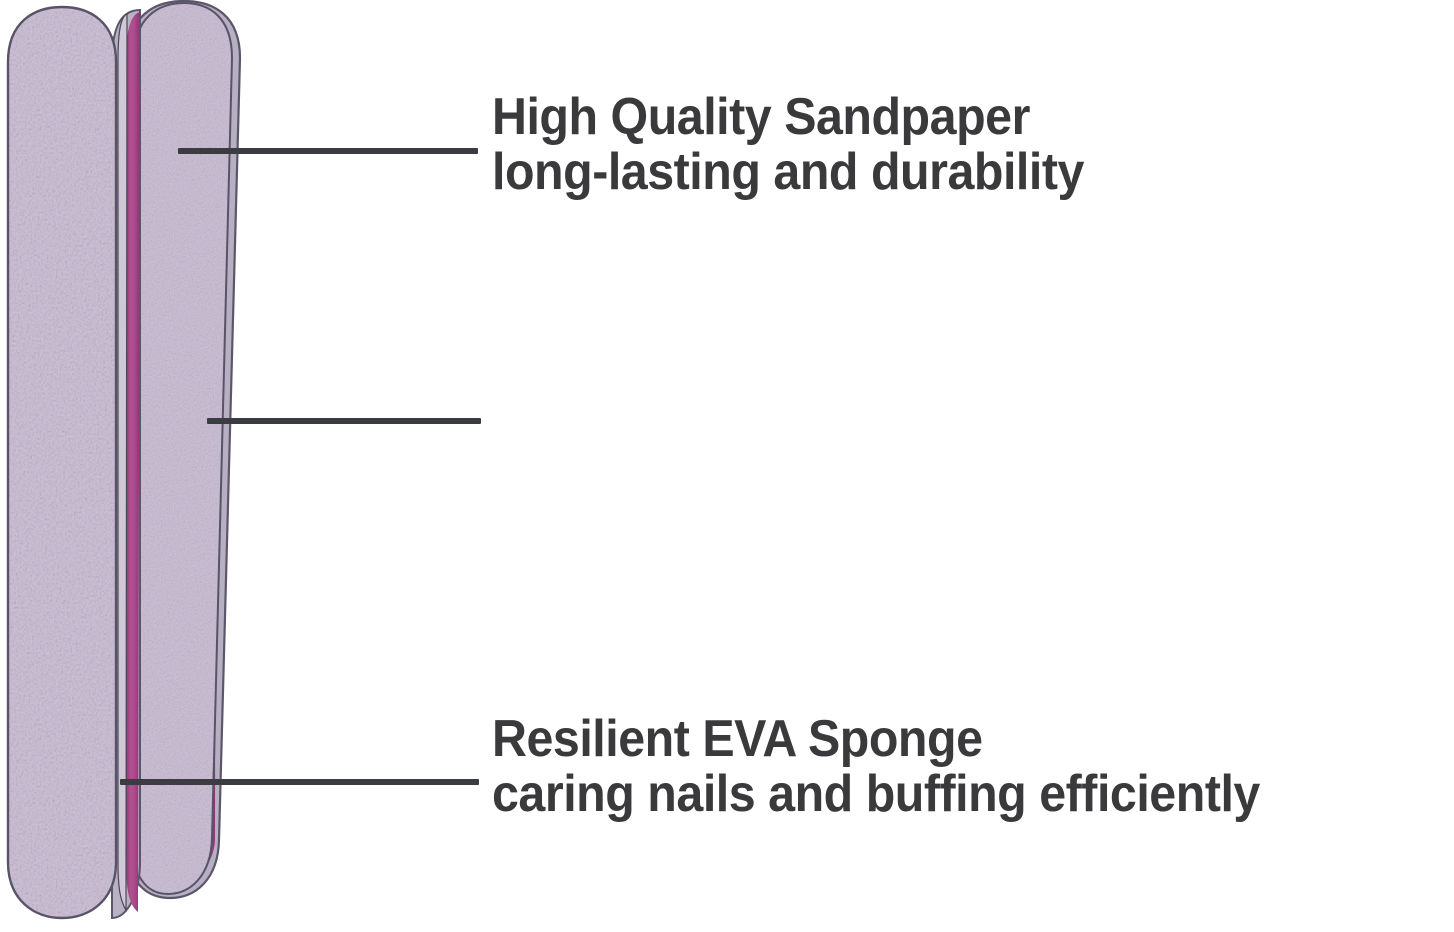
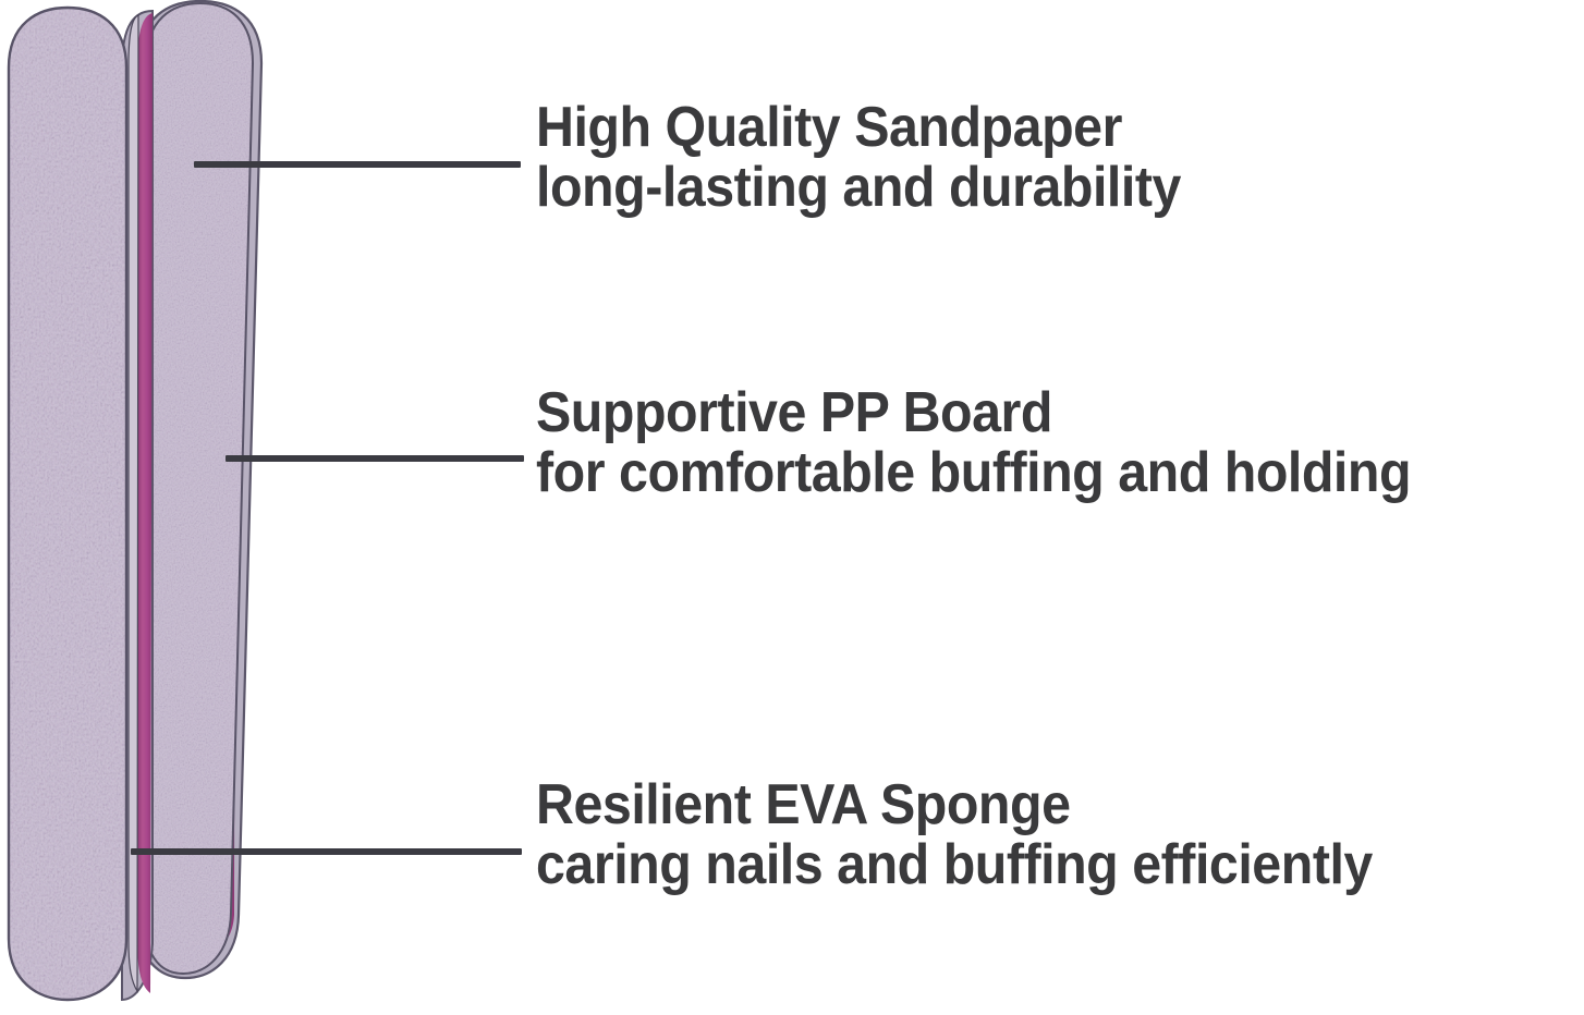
  High Quality Sandpaper
  long-lasting and durability
+ Supportive PP Board
+ for comfortable buffing and holding
  Resilient EVA Sponge
  caring nails and buffing efficiently
